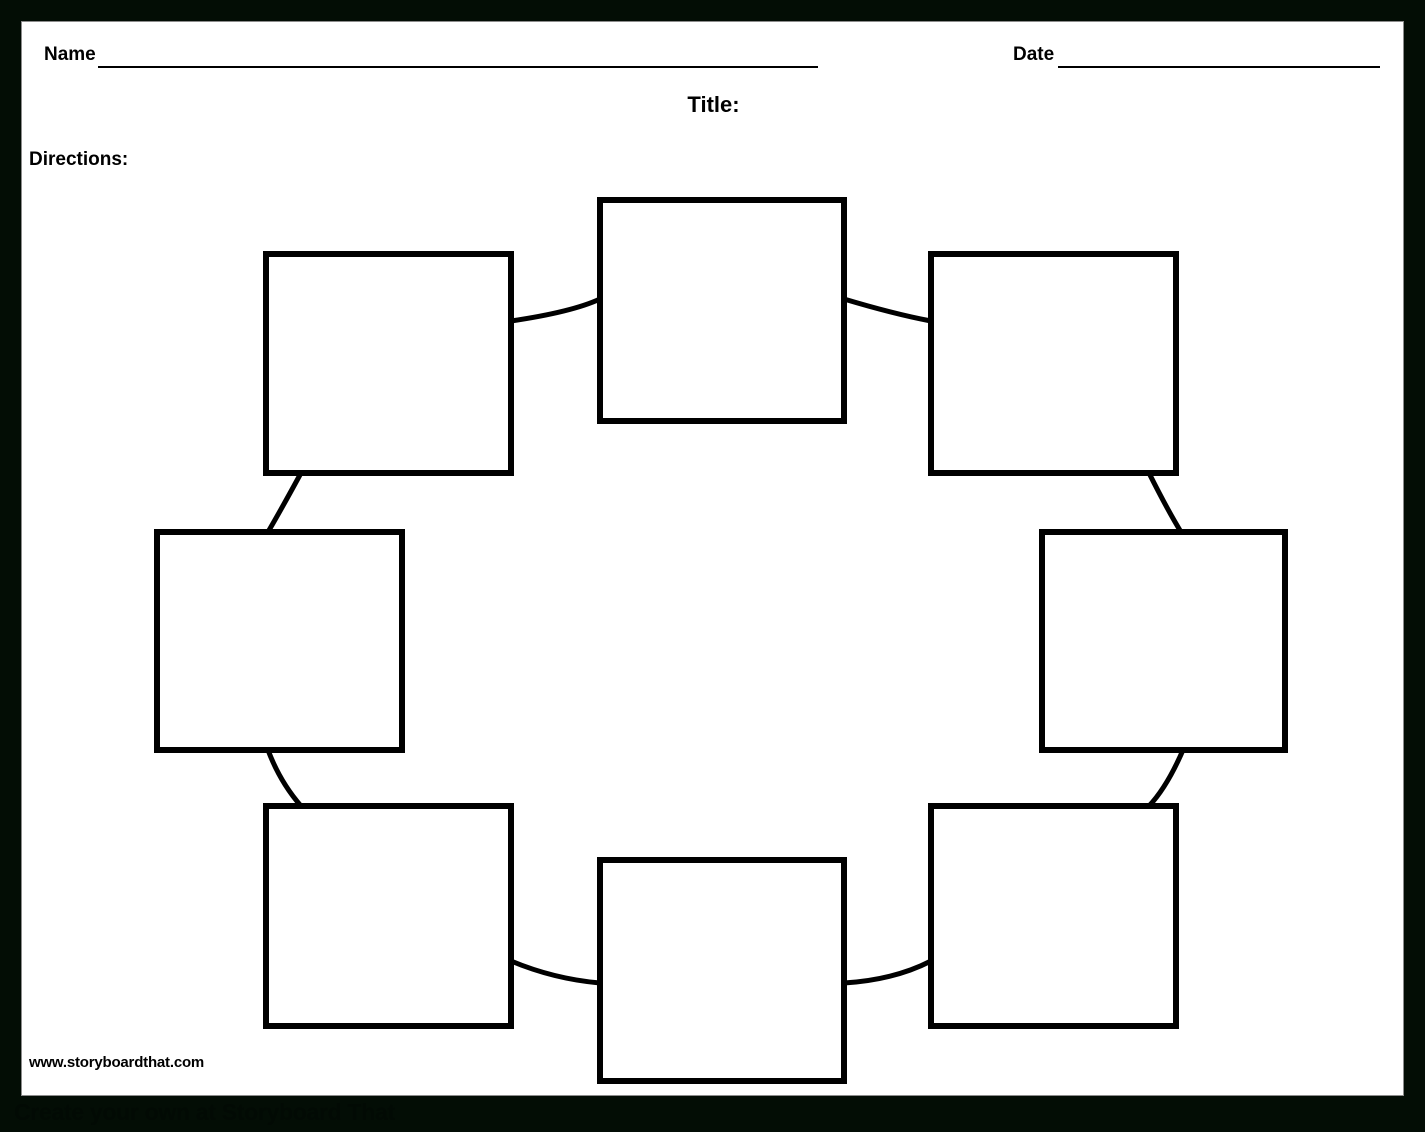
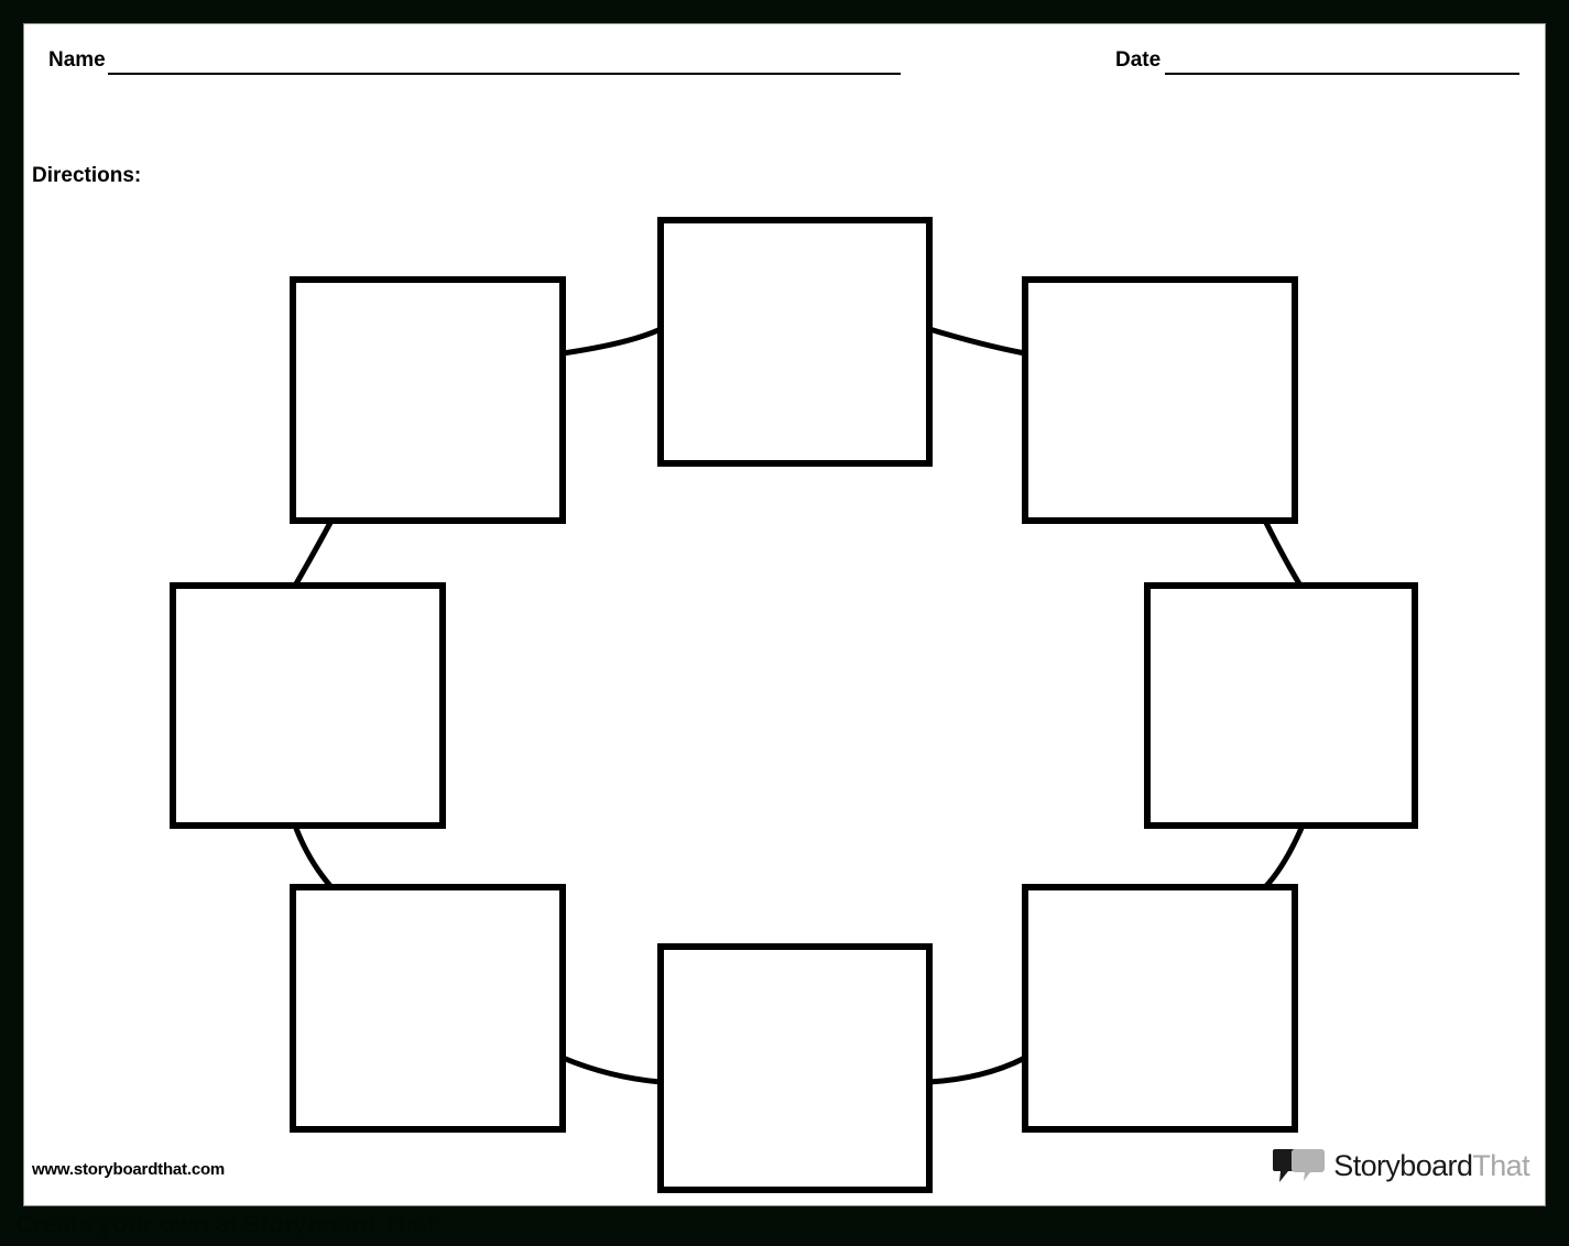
  Name
  Date
- Title:
  Directions:
  www.storyboardthat.com
+ StoryboardThat
